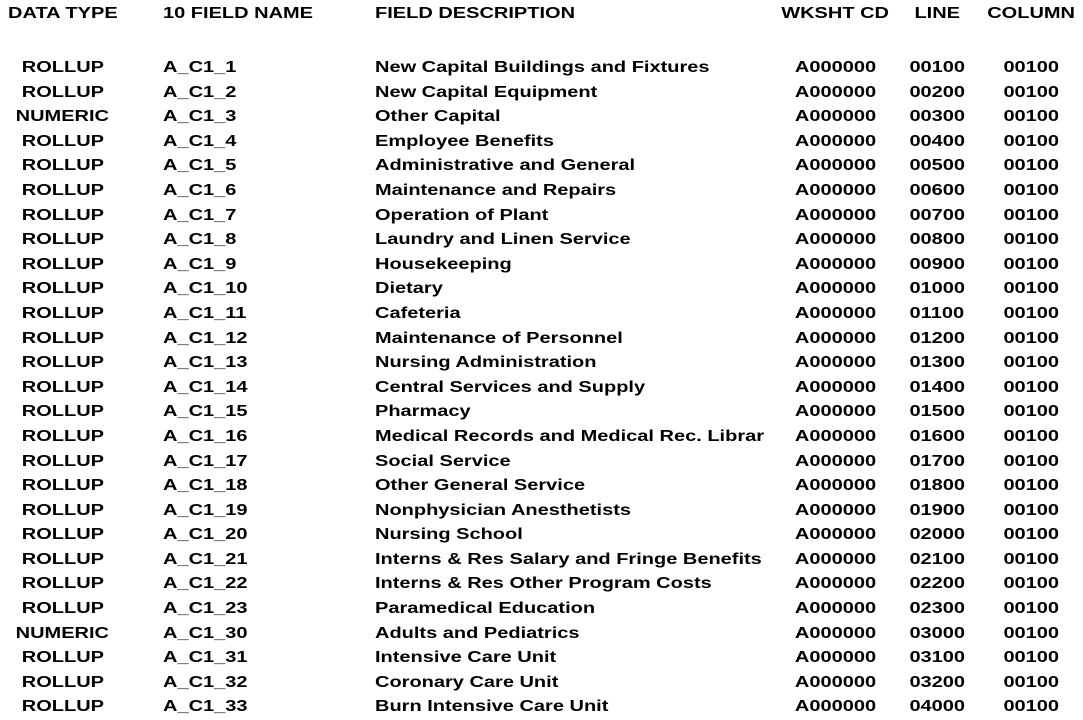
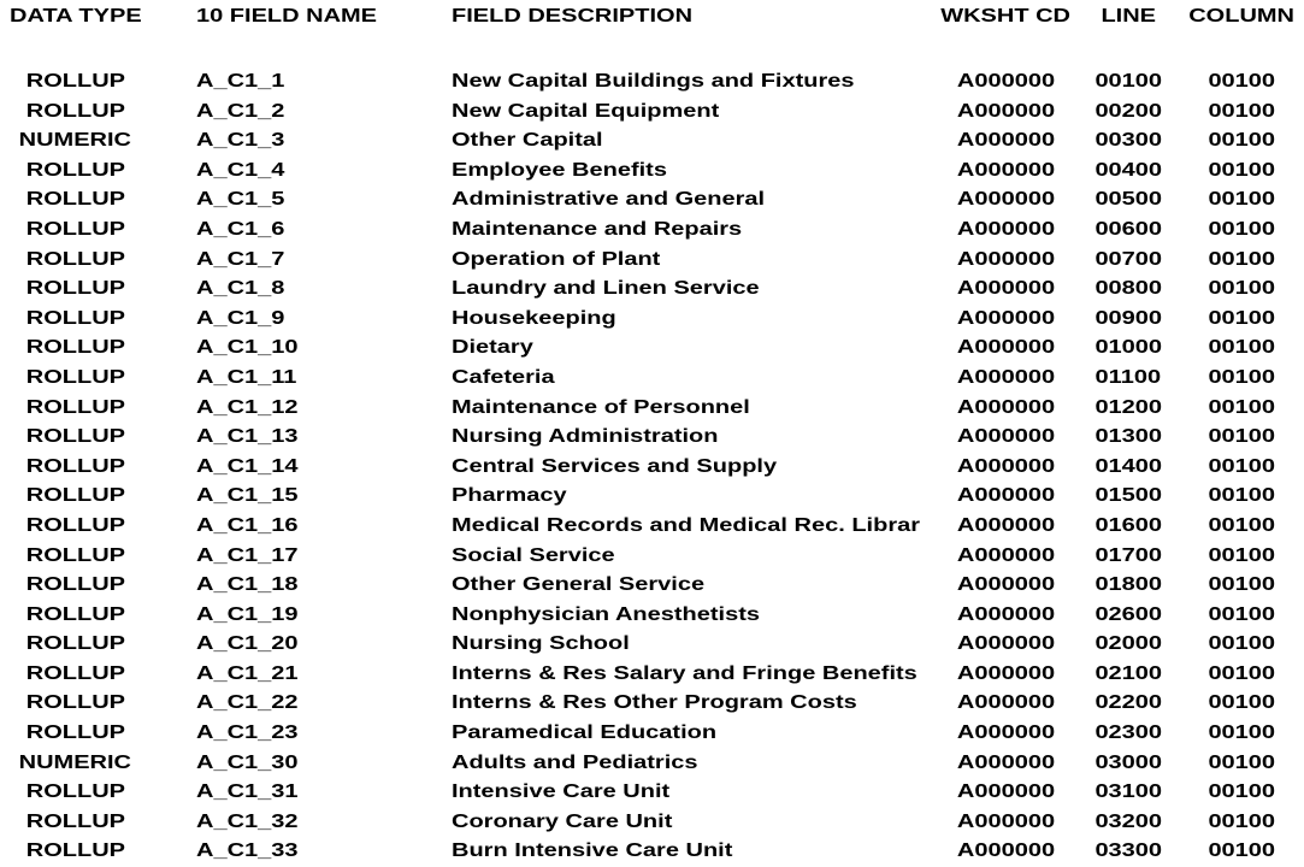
  DATA TYPE	10 FIELD NAME	FIELD DESCRIPTION	WKSHT CD	LINE	COLUMN
  ROLLUP	A_C1_1	New Capital Buildings and Fixtures	A000000	00100	00100
  ROLLUP	A_C1_2	New Capital Equipment	A000000	00200	00100
  NUMERIC	A_C1_3	Other Capital	A000000	00300	00100
  ROLLUP	A_C1_4	Employee Benefits	A000000	00400	00100
  ROLLUP	A_C1_5	Administrative and General	A000000	00500	00100
  ROLLUP	A_C1_6	Maintenance and Repairs	A000000	00600	00100
  ROLLUP	A_C1_7	Operation of Plant	A000000	00700	00100
  ROLLUP	A_C1_8	Laundry and Linen Service	A000000	00800	00100
  ROLLUP	A_C1_9	Housekeeping	A000000	00900	00100
  ROLLUP	A_C1_10	Dietary	A000000	01000	00100
  ROLLUP	A_C1_11	Cafeteria	A000000	01100	00100
  ROLLUP	A_C1_12	Maintenance of Personnel	A000000	01200	00100
  ROLLUP	A_C1_13	Nursing Administration	A000000	01300	00100
  ROLLUP	A_C1_14	Central Services and Supply	A000000	01400	00100
  ROLLUP	A_C1_15	Pharmacy	A000000	01500	00100
  ROLLUP	A_C1_16	Medical Records and Medical Rec. Librar	A000000	01600	00100
  ROLLUP	A_C1_17	Social Service	A000000	01700	00100
  ROLLUP	A_C1_18	Other General Service	A000000	01800	00100
- ROLLUP	A_C1_19	Nonphysician Anesthetists	A000000	01900	00100
+ ROLLUP	A_C1_19	Nonphysician Anesthetists	A000000	02600	00100
  ROLLUP	A_C1_20	Nursing School	A000000	02000	00100
  ROLLUP	A_C1_21	Interns & Res Salary and Fringe Benefits	A000000	02100	00100
  ROLLUP	A_C1_22	Interns & Res Other Program Costs	A000000	02200	00100
  ROLLUP	A_C1_23	Paramedical Education	A000000	02300	00100
  NUMERIC	A_C1_30	Adults and Pediatrics	A000000	03000	00100
  ROLLUP	A_C1_31	Intensive Care Unit	A000000	03100	00100
  ROLLUP	A_C1_32	Coronary Care Unit	A000000	03200	00100
- ROLLUP	A_C1_33	Burn Intensive Care Unit	A000000	04000	00100
+ ROLLUP	A_C1_33	Burn Intensive Care Unit	A000000	03300	00100
